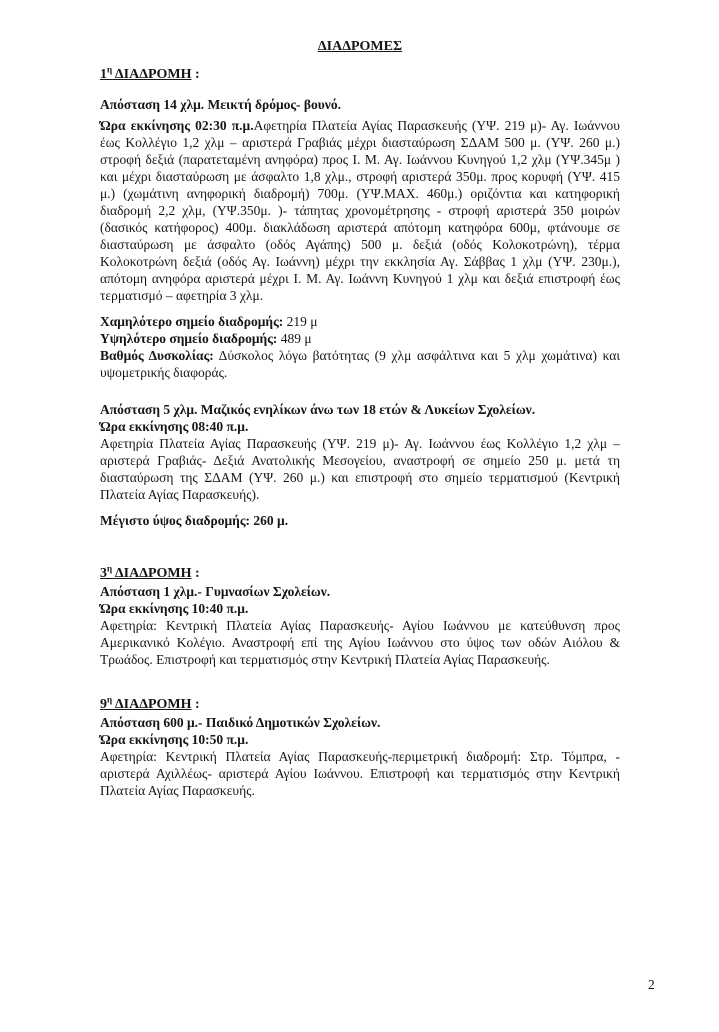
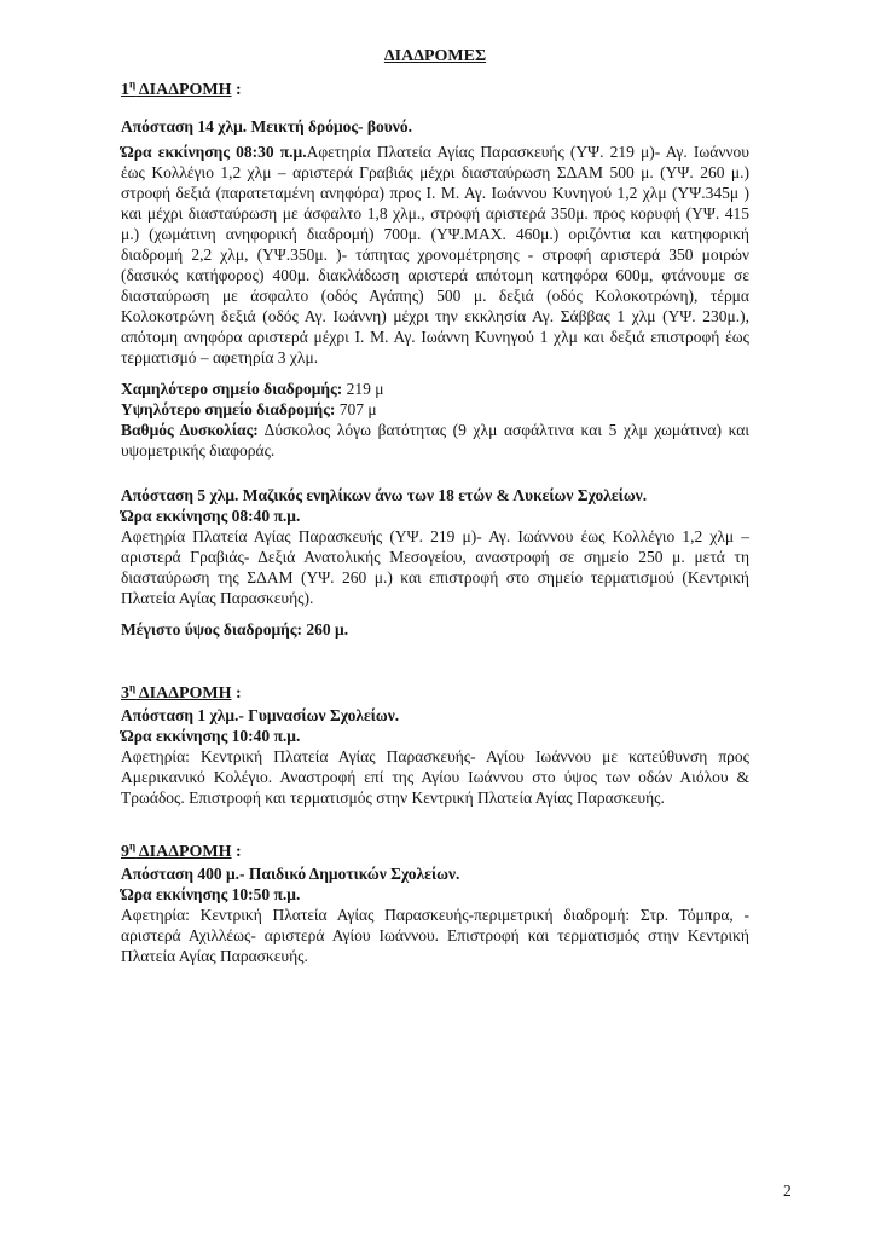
  ΔΙΑΔΡΟΜΕΣ
  1η ΔΙΑΔΡΟΜΗ :
  Απόσταση 14 χλμ. Μεικτή δρόμος- βουνό.
- Ώρα εκκίνησης 02:30 π.μ.Αφετηρία Πλατεία Αγίας Παρασκευής (ΥΨ. 219 μ)- Αγ. Ιωάννου έως Κολλέγιο 1,2 χλμ – αριστερά Γραβιάς μέχρι διασταύρωση ΣΔΑΜ 500 μ. (ΥΨ. 260 μ.) στροφή δεξιά (παρατεταμένη ανηφόρα) προς Ι. Μ. Αγ. Ιωάννου Κυνηγού 1,2 χλμ (ΥΨ.345μ ) και μέχρι διασταύρωση με άσφαλτο 1,8 χλμ., στροφή αριστερά 350μ. προς κορυφή (ΥΨ. 415 μ.) (χωμάτινη ανηφορική διαδρομή) 700μ. (ΥΨ.ΜΑΧ. 460μ.) οριζόντια και κατηφορική διαδρομή 2,2 χλμ, (ΥΨ.350μ. )- τάπητας χρονομέτρησης - στροφή αριστερά 350 μοιρών (δασικός κατήφορος) 400μ. διακλάδωση αριστερά απότομη κατηφόρα 600μ, φτάνουμε σε διασταύρωση με άσφαλτο (οδός Αγάπης) 500 μ. δεξιά (οδός Κολοκοτρώνη), τέρμα Κολοκοτρώνη δεξιά (οδός Αγ. Ιωάννη) μέχρι την εκκλησία Αγ. Σάββας 1 χλμ (ΥΨ. 230μ.), απότομη ανηφόρα αριστερά μέχρι Ι. Μ. Αγ. Ιωάννη Κυνηγού 1 χλμ και δεξιά επιστροφή έως τερματισμό – αφετηρία 3 χλμ.
+ Ώρα εκκίνησης 08:30 π.μ.Αφετηρία Πλατεία Αγίας Παρασκευής (ΥΨ. 219 μ)- Αγ. Ιωάννου έως Κολλέγιο 1,2 χλμ – αριστερά Γραβιάς μέχρι διασταύρωση ΣΔΑΜ 500 μ. (ΥΨ. 260 μ.) στροφή δεξιά (παρατεταμένη ανηφόρα) προς Ι. Μ. Αγ. Ιωάννου Κυνηγού 1,2 χλμ (ΥΨ.345μ ) και μέχρι διασταύρωση με άσφαλτο 1,8 χλμ., στροφή αριστερά 350μ. προς κορυφή (ΥΨ. 415 μ.) (χωμάτινη ανηφορική διαδρομή) 700μ. (ΥΨ.ΜΑΧ. 460μ.) οριζόντια και κατηφορική διαδρομή 2,2 χλμ, (ΥΨ.350μ. )- τάπητας χρονομέτρησης - στροφή αριστερά 350 μοιρών (δασικός κατήφορος) 400μ. διακλάδωση αριστερά απότομη κατηφόρα 600μ, φτάνουμε σε διασταύρωση με άσφαλτο (οδός Αγάπης) 500 μ. δεξιά (οδός Κολοκοτρώνη), τέρμα Κολοκοτρώνη δεξιά (οδός Αγ. Ιωάννη) μέχρι την εκκλησία Αγ. Σάββας 1 χλμ (ΥΨ. 230μ.), απότομη ανηφόρα αριστερά μέχρι Ι. Μ. Αγ. Ιωάννη Κυνηγού 1 χλμ και δεξιά επιστροφή έως τερματισμό – αφετηρία 3 χλμ.
  Χαμηλότερο σημείο διαδρομής: 219 μ
- Υψηλότερο σημείο διαδρομής: 489 μ
+ Υψηλότερο σημείο διαδρομής: 707 μ
  Βαθμός Δυσκολίας: Δύσκολος λόγω βατότητας (9 χλμ ασφάλτινα και 5 χλμ χωμάτινα) και υψομετρικής διαφοράς.
  Απόσταση 5 χλμ. Μαζικός ενηλίκων άνω των 18 ετών & Λυκείων Σχολείων.
  Ώρα εκκίνησης 08:40 π.μ.
  Αφετηρία Πλατεία Αγίας Παρασκευής (ΥΨ. 219 μ)- Αγ. Ιωάννου έως Κολλέγιο 1,2 χλμ – αριστερά Γραβιάς- Δεξιά Ανατολικής Μεσογείου, αναστροφή σε σημείο 250 μ. μετά τη διασταύρωση της ΣΔΑΜ (ΥΨ. 260 μ.) και επιστροφή στο σημείο τερματισμού (Κεντρική Πλατεία Αγίας Παρασκευής).
  Μέγιστο ύψος διαδρομής: 260 μ.
  3η ΔΙΑΔΡΟΜΗ :
  Απόσταση 1 χλμ.- Γυμνασίων Σχολείων.
  Ώρα εκκίνησης 10:40 π.μ.
  Αφετηρία: Κεντρική Πλατεία Αγίας Παρασκευής- Αγίου Ιωάννου με κατεύθυνση προς Αμερικανικό Κολέγιο. Αναστροφή επί της Αγίου Ιωάννου στο ύψος των οδών Αιόλου & Τρωάδος. Επιστροφή και τερματισμός στην Κεντρική Πλατεία Αγίας Παρασκευής.
  9η ΔΙΑΔΡΟΜΗ :
- Απόσταση 600 μ.- Παιδικό Δημοτικών Σχολείων.
+ Απόσταση 400 μ.- Παιδικό Δημοτικών Σχολείων.
  Ώρα εκκίνησης 10:50 π.μ.
  Αφετηρία: Κεντρική Πλατεία Αγίας Παρασκευής-περιμετρική διαδρομή: Στρ. Τόμπρα, - αριστερά Αχιλλέως- αριστερά Αγίου Ιωάννου. Επιστροφή και τερματισμός στην Κεντρική Πλατεία Αγίας Παρασκευής.
  2
